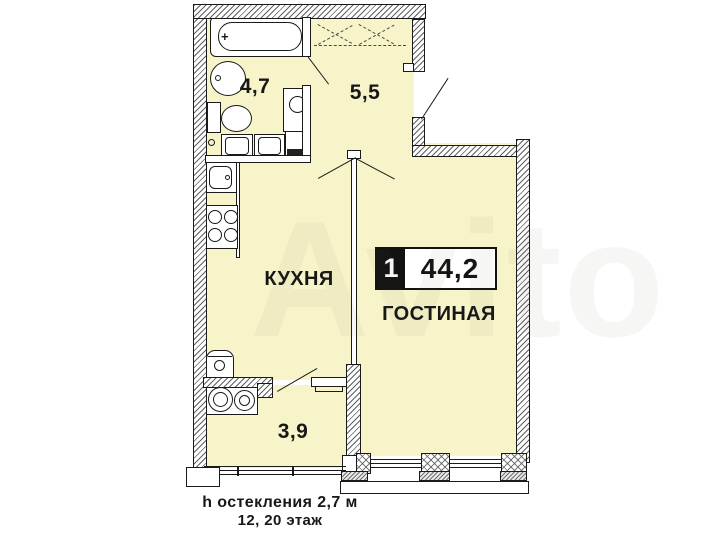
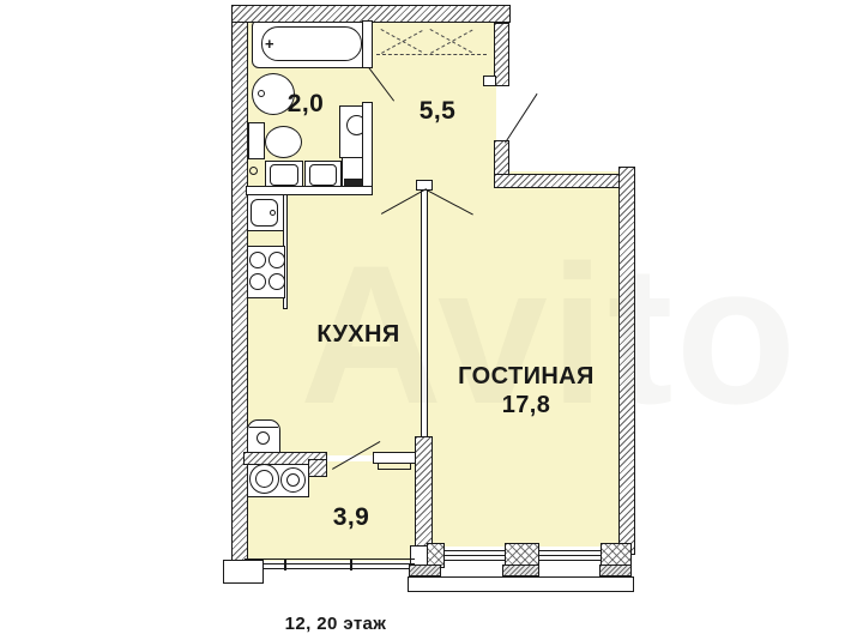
  +
- 4,7
+ 2,0
  5,5
  КУХНЯ
  ГОСТИНАЯ
+ 17,8
  3,9
- 1
- 44,2
- h остекления 2,7 м
  12, 20 этаж
  Avito
